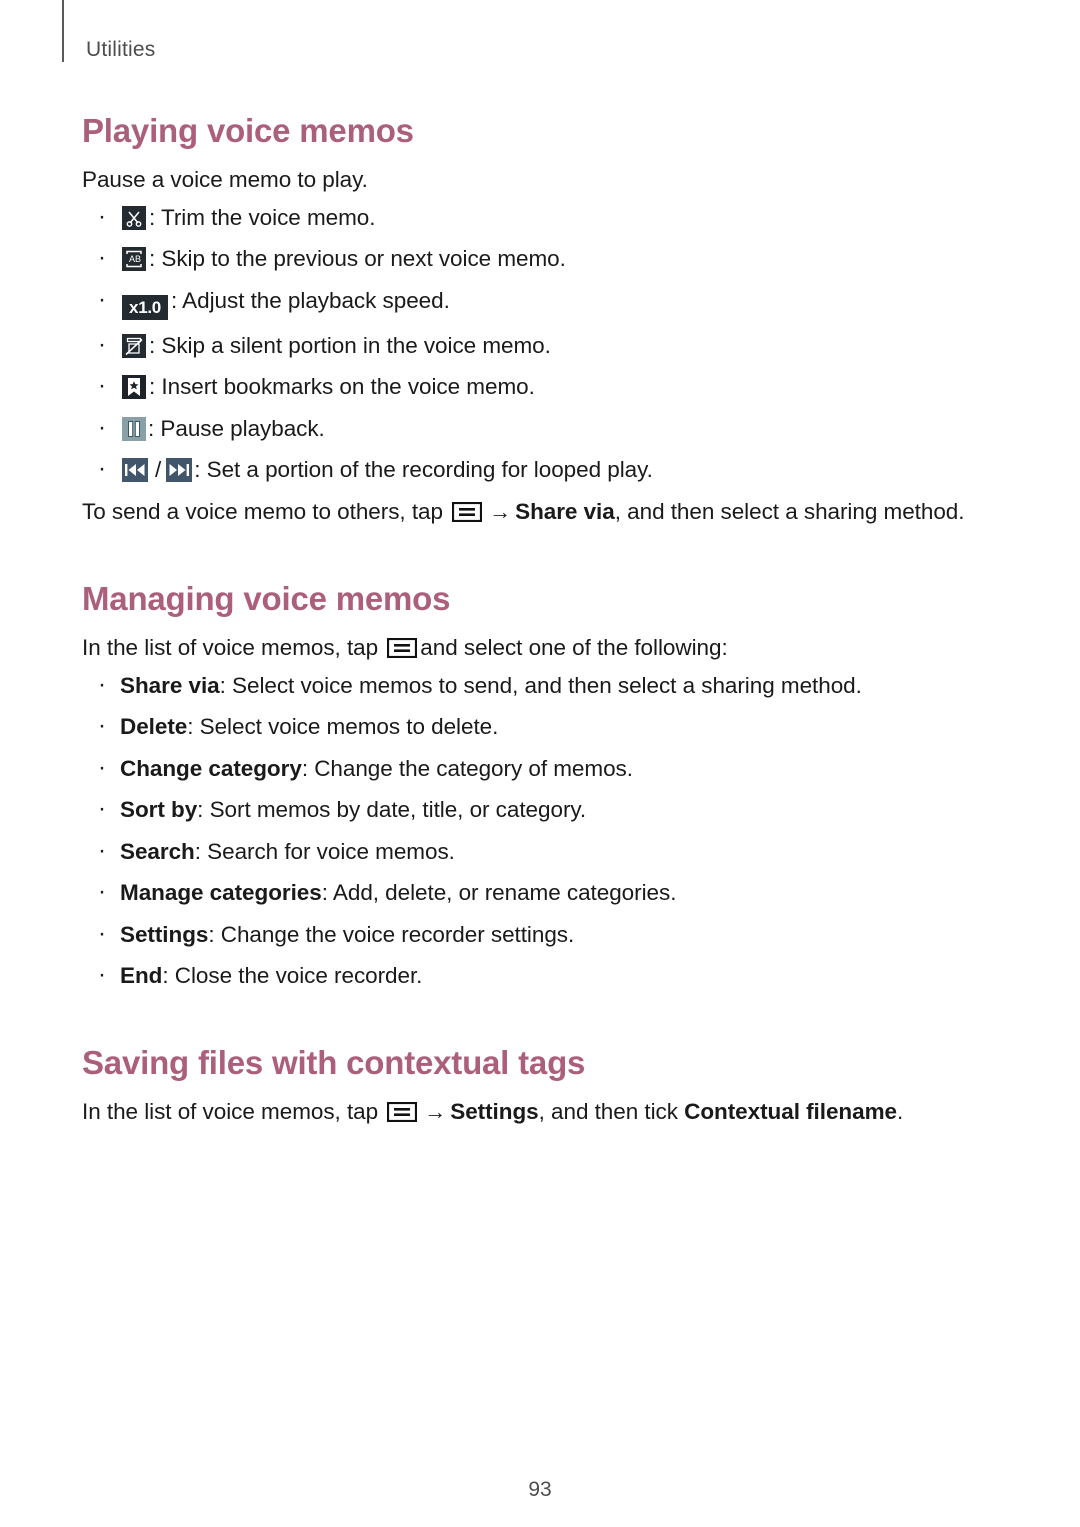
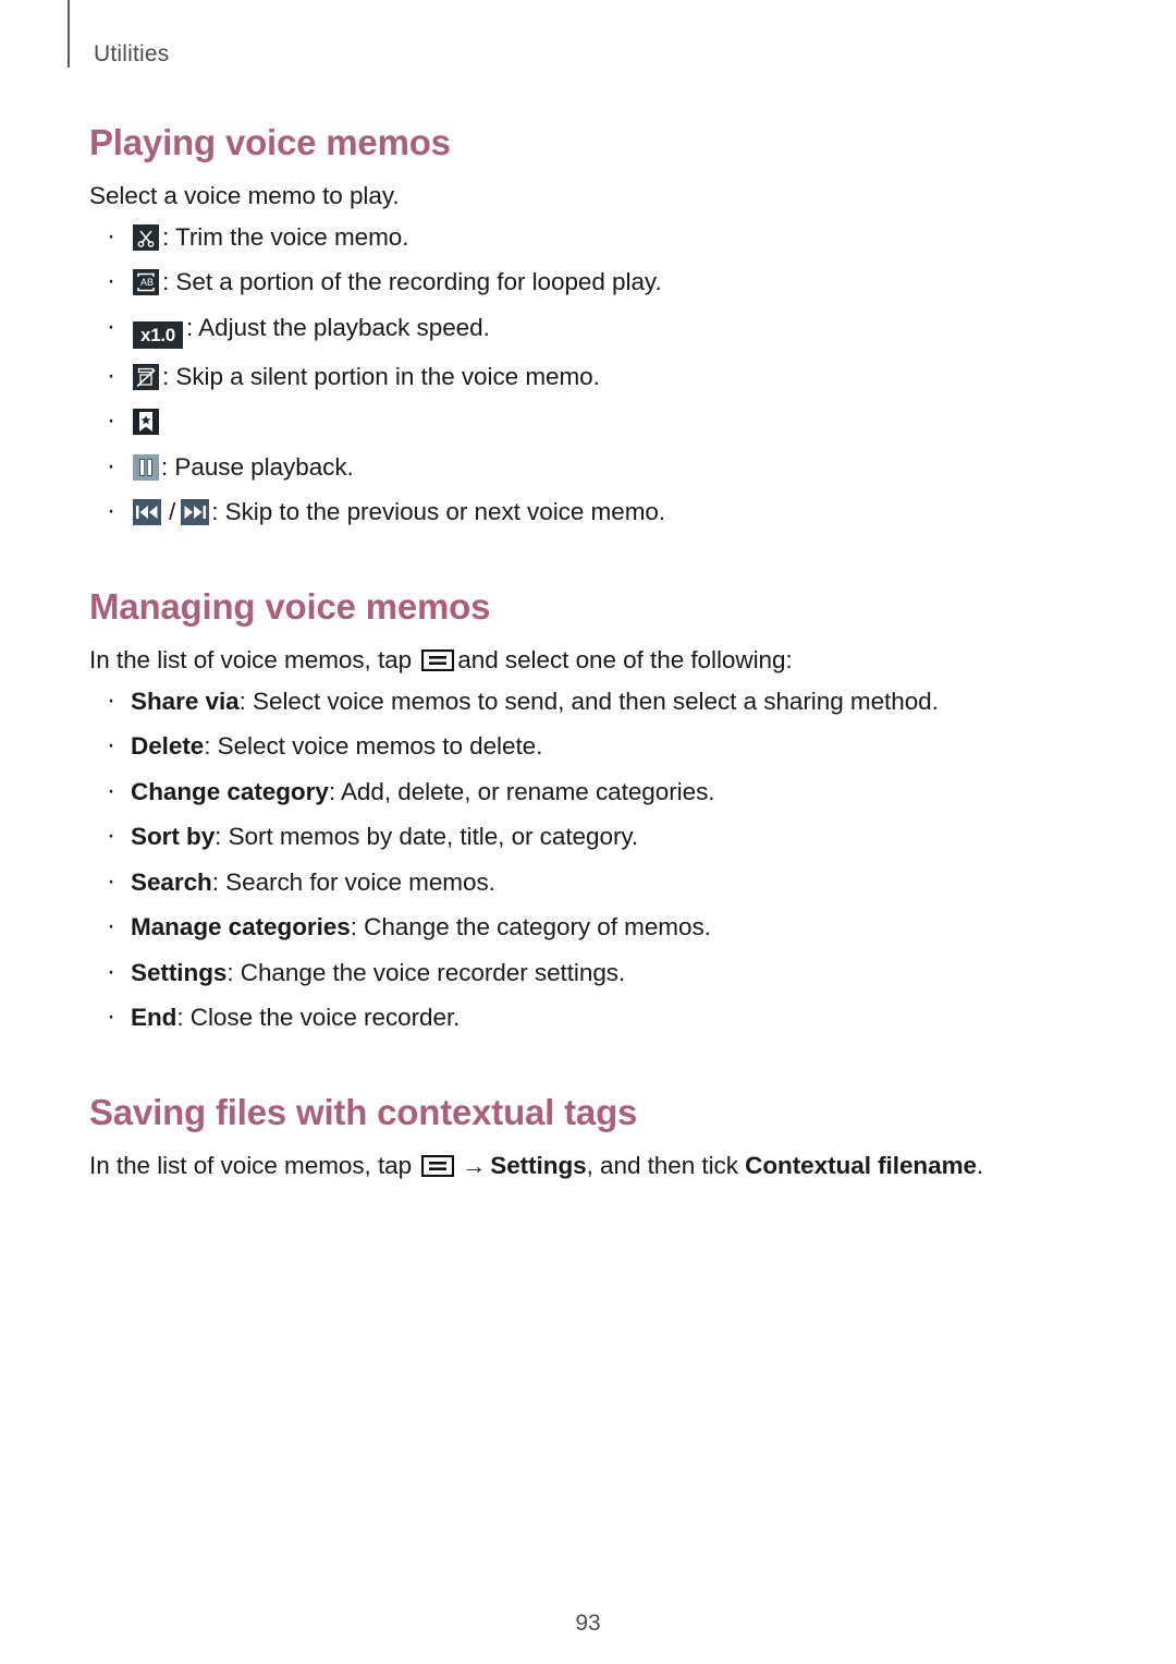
  Utilities
  Playing voice memos
- Pause a voice memo to play.
+ Select a voice memo to play.
  : Trim the voice memo.
  A
  B
- : Skip to the previous or next voice memo.
+ : Set a portion of the recording for looped play.
  x1.0 : Adjust the playback speed.
  : Skip a silent portion in the voice memo.
- : Insert bookmarks on the voice memo.
  : Pause playback.
- / : Set a portion of the recording for looped play.
+ / : Skip to the previous or next voice memo.
- To send a voice memo to others, tap → Share via, and then select a sharing method.
  Managing voice memos
  In the list of voice memos, tap and select one of the following:
  Share via: Select voice memos to send, and then select a sharing method.
  Delete: Select voice memos to delete.
- Change category: Change the category of memos.
+ Change category: Add, delete, or rename categories.
  Sort by: Sort memos by date, title, or category.
  Search: Search for voice memos.
- Manage categories: Add, delete, or rename categories.
+ Manage categories: Change the category of memos.
  Settings: Change the voice recorder settings.
  End: Close the voice recorder.
  Saving files with contextual tags
  In the list of voice memos, tap → Settings, and then tick Contextual filename.
  93
